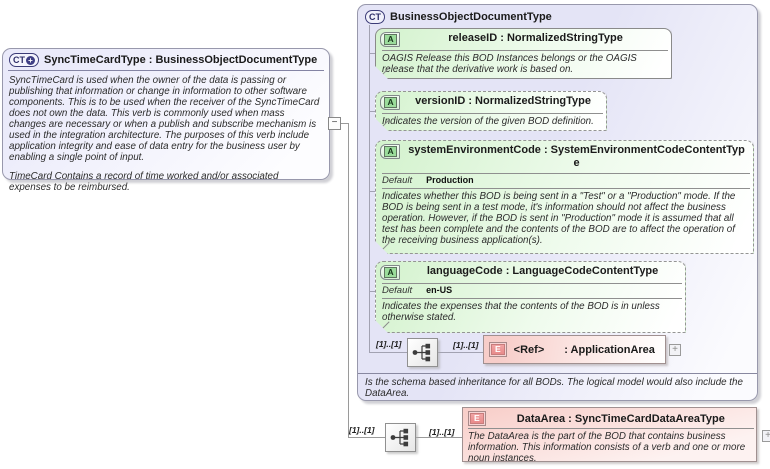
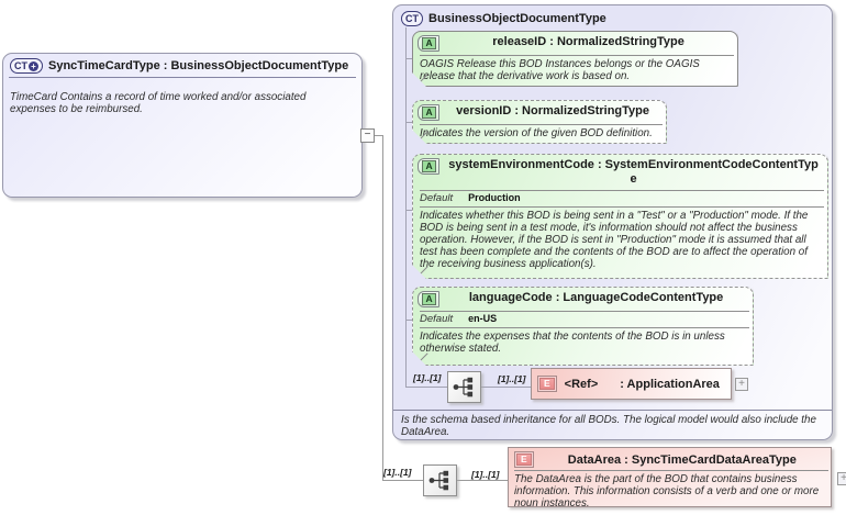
  CT
  +
  SyncTimeCardType : BusinessObjectDocumentType
- SyncTimeCard is used when the owner of the data is passing or publishing that information or change in information to other software components. This is to be used when the receiver of the SyncTimeCard does not own the data. This verb is commonly used when mass changes are necessary or when a publish and subscribe mechanism is used in the integration architecture. The purposes of this verb include application integrity and ease of data entry for the business user by enabling a single point of input.
  TimeCard Contains a record of time worked and/or associated expenses to be reimbursed.
  −
  CT
  BusinessObjectDocumentType
  A
  releaseID : NormalizedStringType
  OAGIS Release this BOD Instances belongs or the OAGIS rlease that the derivative work is based on.
  A
  versionID : NormalizedStringType
  Idicates the version of the given BOD definition.
  A
  systemEnvironmentCode : SystemEnvironmentCodeContentType
  Default
  Production
  Indicates whether this BOD is being sent in a "Test" or a "Production" mode. If the BOD is being sent in a test mode, it's information should not affect the business operation. However, if the BOD is sent in "Production" mode it is assumed that all test has been complete and the contents of the BOD are to affect the operation of the receiving business application(s).
  A
  languageCode : LanguageCodeContentType
  Default
  en-US
  Indicates the expenses that the contents of the BOD is in unless otherwise stated.
  [1]..[1]
  [1]..[1]
  E
  <Ref>
  : ApplicationArea
  +
  Is the schema based inheritance for all BODs. The logical model would also include the DataArea.
  [1]..[1]
  [1]..[1]
  E
  DataArea : SyncTimeCardDataAreaType
  The DataArea is the part of the BOD that contains business information. This information consists of a verb and one or more noun instances.
  +
